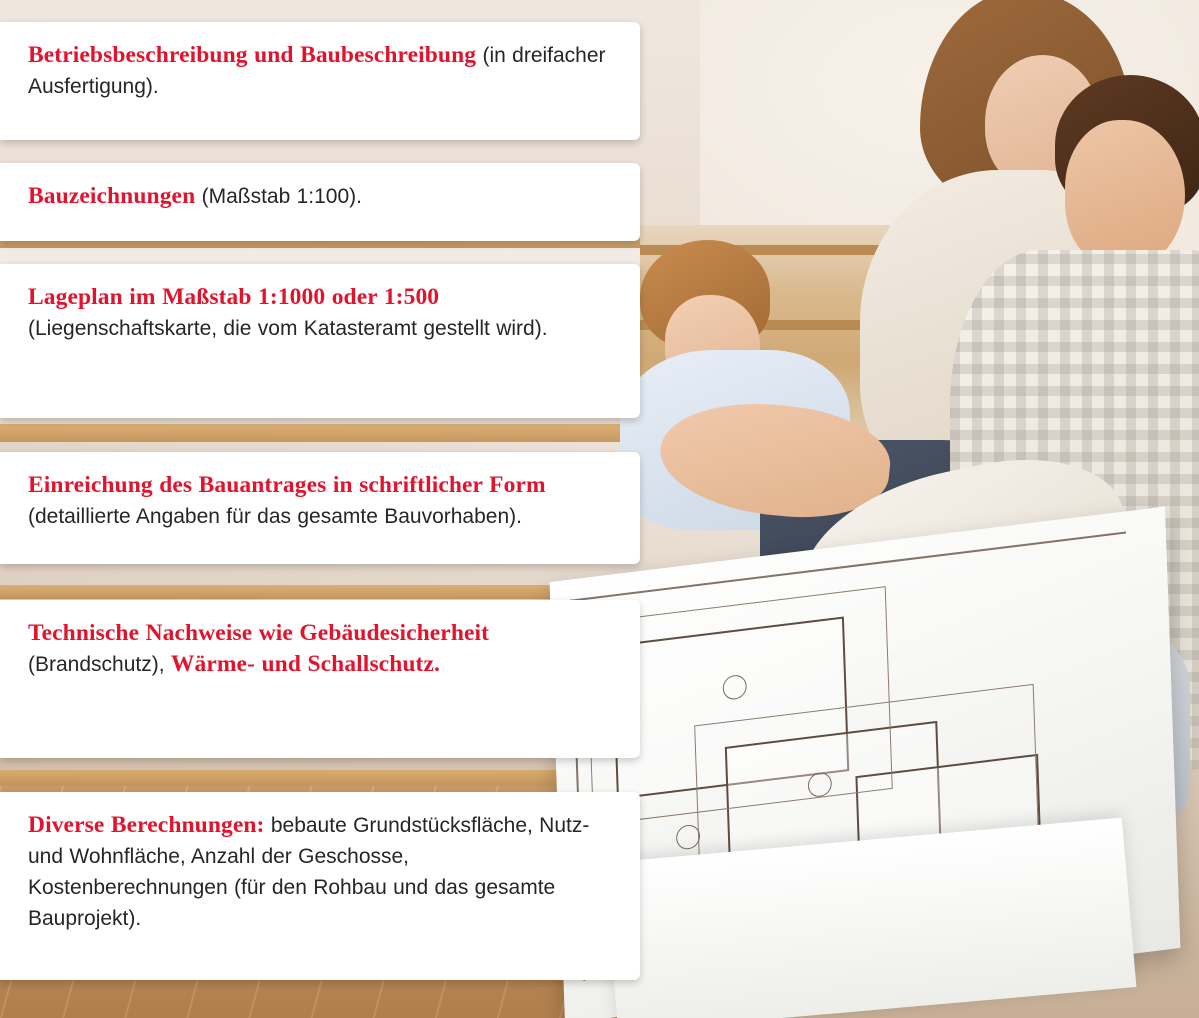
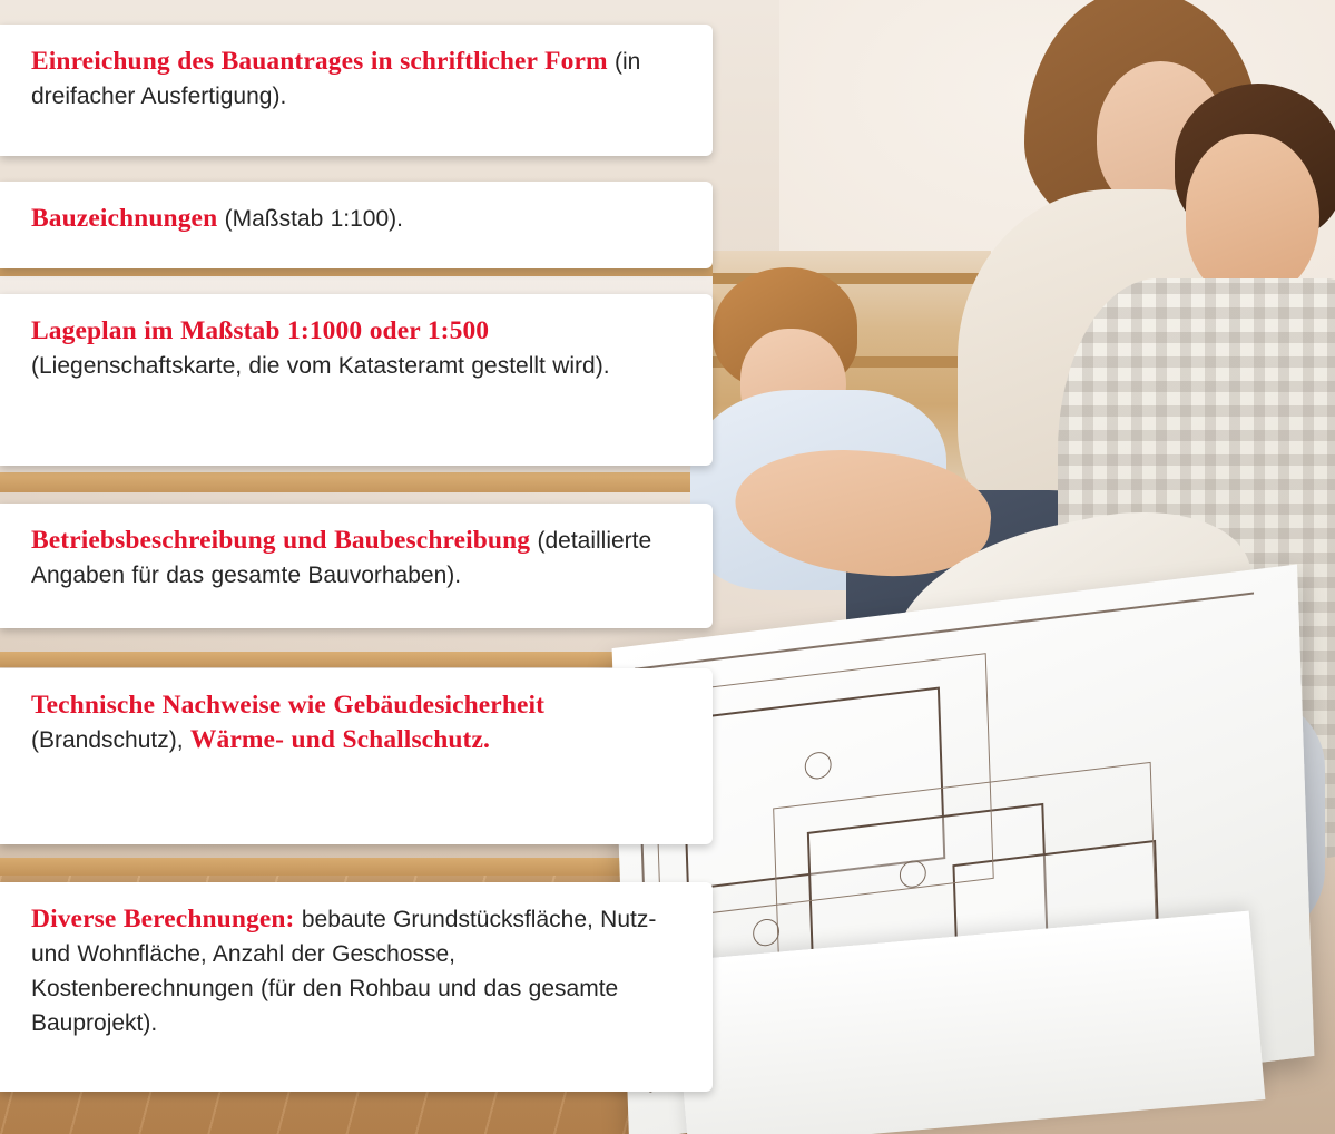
- Betriebsbeschreibung und Baubeschreibung (in dreifacher Ausfertigung).
+ Einreichung des Bauantrages in schriftlicher Form (in dreifacher Ausfertigung).
  Bauzeichnungen (Maßstab 1:100).
  Lageplan im Maßstab 1:1000 oder 1:500 (Liegenschaftskarte, die vom Katasteramt gestellt wird).
- Einreichung des Bauantrages in schriftlicher Form (detaillierte Angaben für das gesamte Bauvorhaben).
+ Betriebsbeschreibung und Baubeschreibung (detaillierte Angaben für das gesamte Bauvorhaben).
  Technische Nachweise wie Gebäudesicherheit (Brandschutz), Wärme- und Schallschutz.
  Diverse Berechnungen: bebaute Grundstücksfläche, Nutz- und Wohnfläche, Anzahl der Geschosse, Kostenberechnungen (für den Rohbau und das gesamte Bauprojekt).
